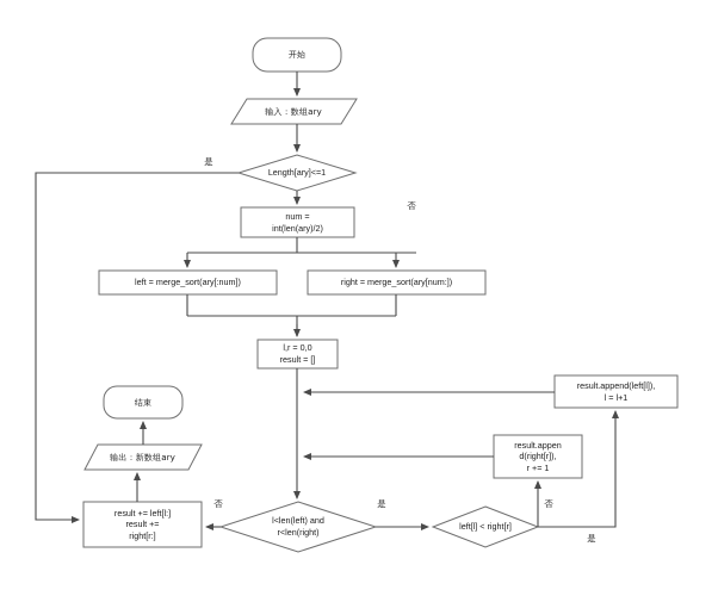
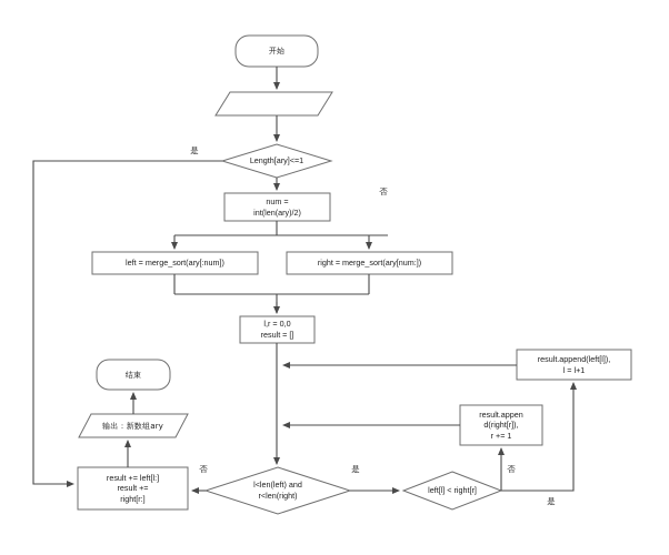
  开始
- 输入：数组ary
  Length[ary]<=1
  num =
  int(len(ary)/2)
  left = merge_sort(ary[:num])
  right = merge_sort(ary[num:])
  l,r = 0,0
  result = []
  result.append(left[l]),
  l = l+1
  result.appen
  d(right[r]),
  r += 1
  l<len(left) and
  r<len(right)
  left[l] < right[r]
  result += left[l:]
  result +=
  right[r:]
  输出：新数组ary
  结束
  是
  否
  否
  是
  否
  是
